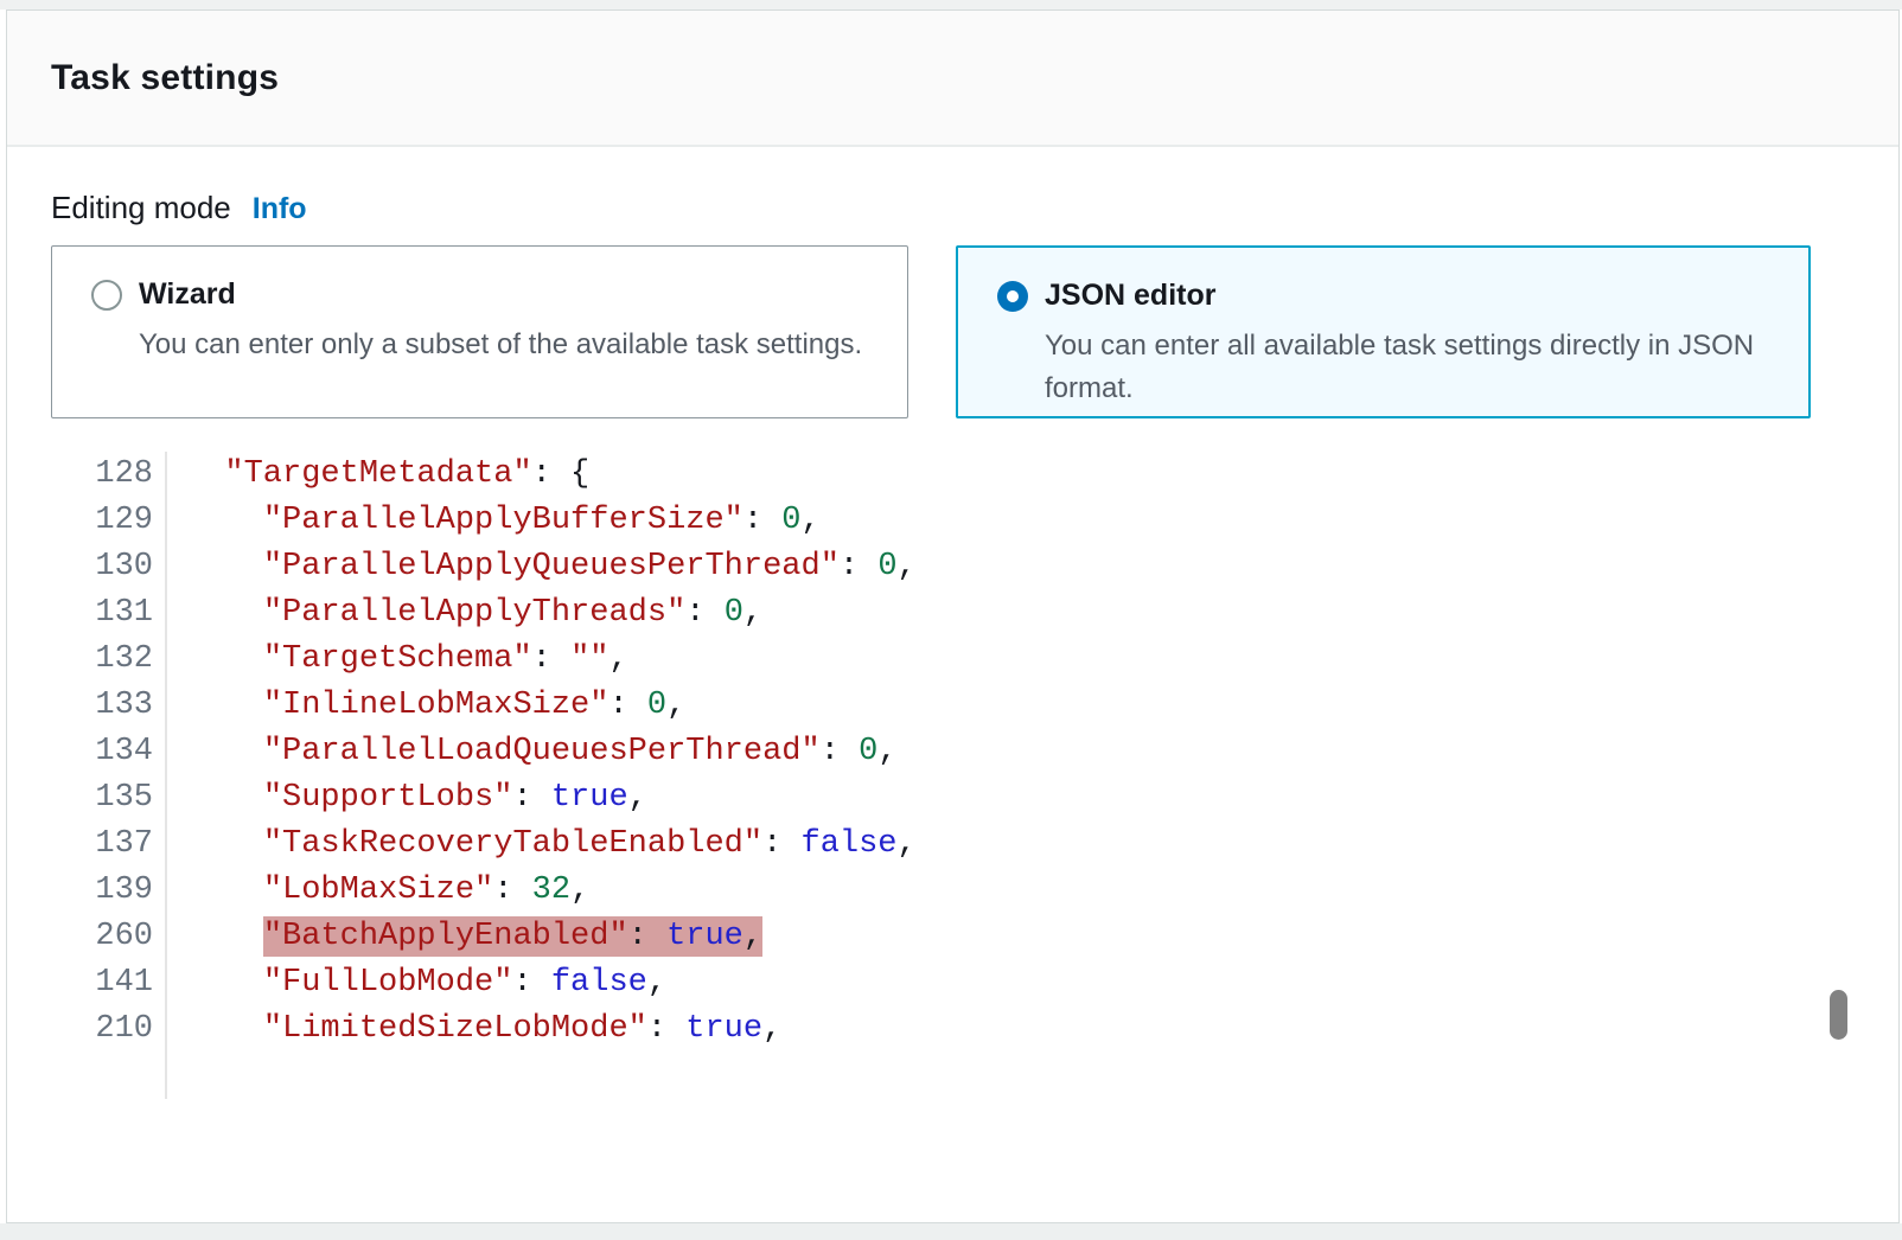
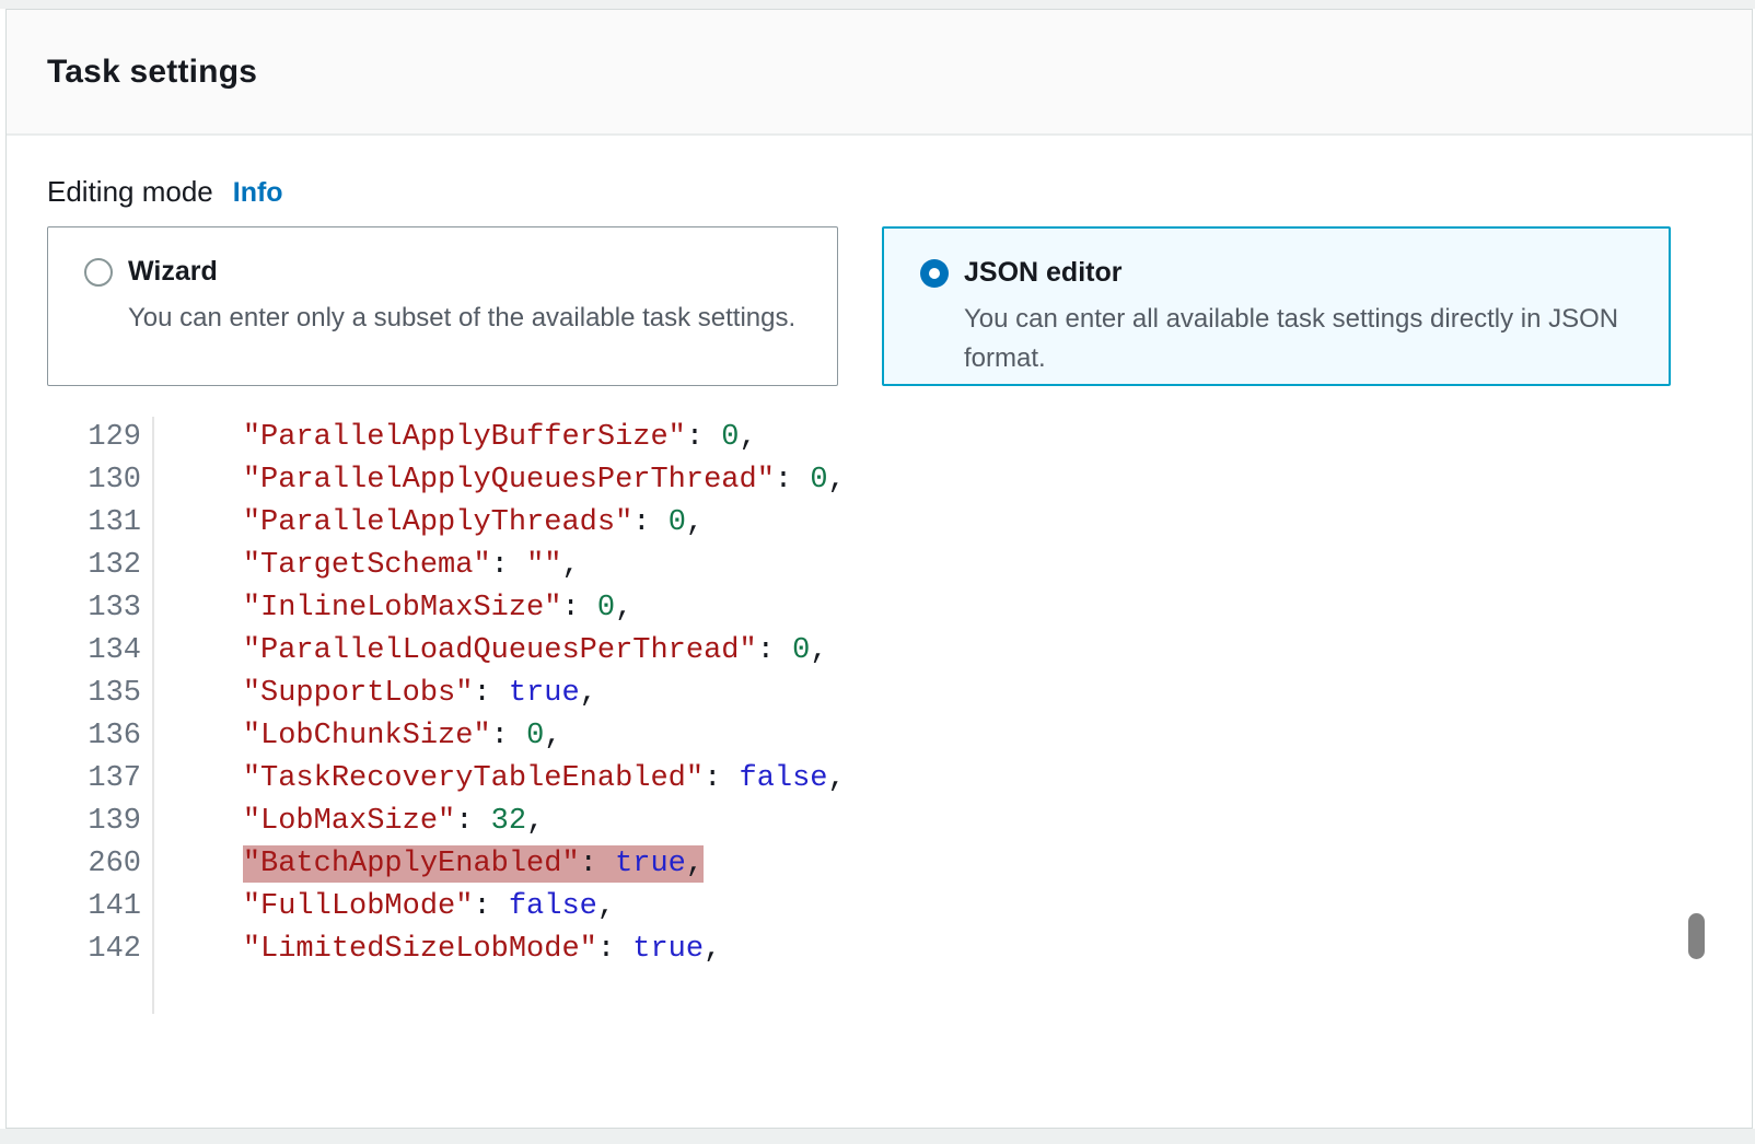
  Task settings
  Editing mode
  Info
  Wizard
  You can enter only a subset of the available task settings.
  JSON editor
  You can enter all available task settings directly in JSON format.
- 128
- "TargetMetadata": {
  129
  "ParallelApplyBufferSize": 0,
  130
  "ParallelApplyQueuesPerThread": 0,
  131
  "ParallelApplyThreads": 0,
  132
  "TargetSchema": "",
  133
  "InlineLobMaxSize": 0,
  134
  "ParallelLoadQueuesPerThread": 0,
  135
  "SupportLobs": true,
+ 136
+ "LobChunkSize": 0,
  137
  "TaskRecoveryTableEnabled": false,
  139
  "LobMaxSize": 32,
  260
  "BatchApplyEnabled": true,
  141
  "FullLobMode": false,
- 210
+ 142
  "LimitedSizeLobMode": true,
